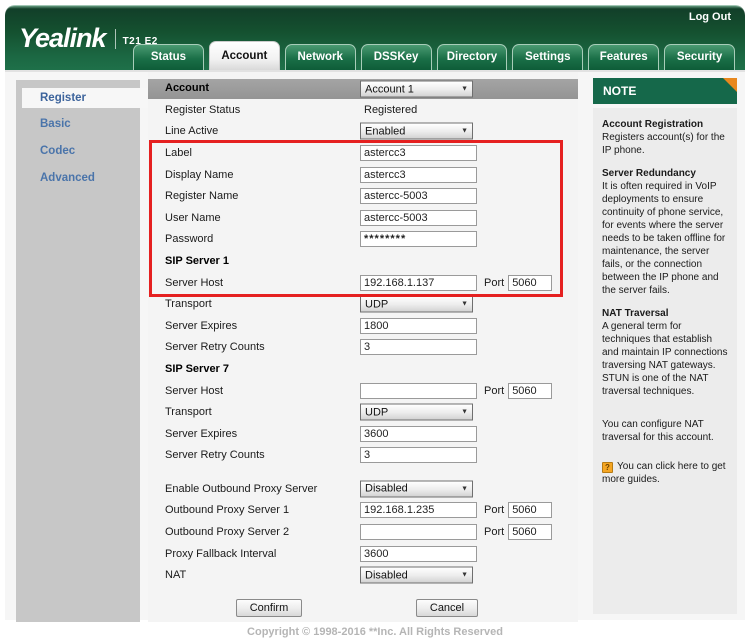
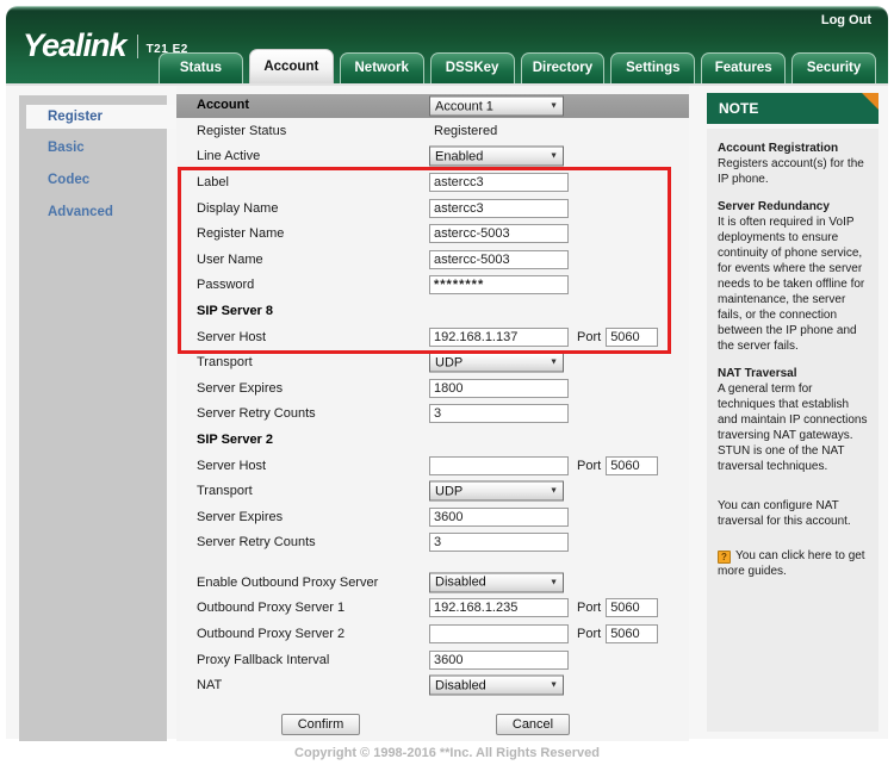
  Log Out
  Yealink
  T21 E2
  Status
  Account
  Network
  DSSKey
  Directory
  Settings
  Features
  Security
  Register
  Basic
  Codec
  Advanced
  Account
  Account 1
  Register Status
  Registered
  Line Active
  Enabled
  Label
  astercc3
  Display Name
  astercc3
  Register Name
  astercc-5003
  User Name
  astercc-5003
  Password
  ********
- SIP Server 1
+ SIP Server 8
  Server Host
  192.168.1.137
  Port
  5060
  Transport
  UDP
  Server Expires
  1800
  Server Retry Counts
  3
- SIP Server 7
+ SIP Server 2
  Server Host
  Port
  5060
  Transport
  UDP
  Server Expires
  3600
  Server Retry Counts
  3
  Enable Outbound Proxy Server
  Disabled
  Outbound Proxy Server 1
  192.168.1.235
  Port
  5060
  Outbound Proxy Server 2
  Port
  5060
  Proxy Fallback Interval
  3600
  NAT
  Disabled
  Confirm
  Cancel
  NOTE
  Account Registration
  Registers account(s) for the IP phone.
  Server Redundancy
  It is often required in VoIP deployments to ensure continuity of phone service, for events where the server needs to be taken offline for maintenance, the server fails, or the connection between the IP phone and the server fails.
  NAT Traversal
  A general term for techniques that establish and maintain IP connections traversing NAT gateways. STUN is one of the NAT traversal techniques.
  You can configure NAT traversal for this account.
  ? You can click here to get more guides.
  Copyright © 1998-2016 **Inc. All Rights Reserved
